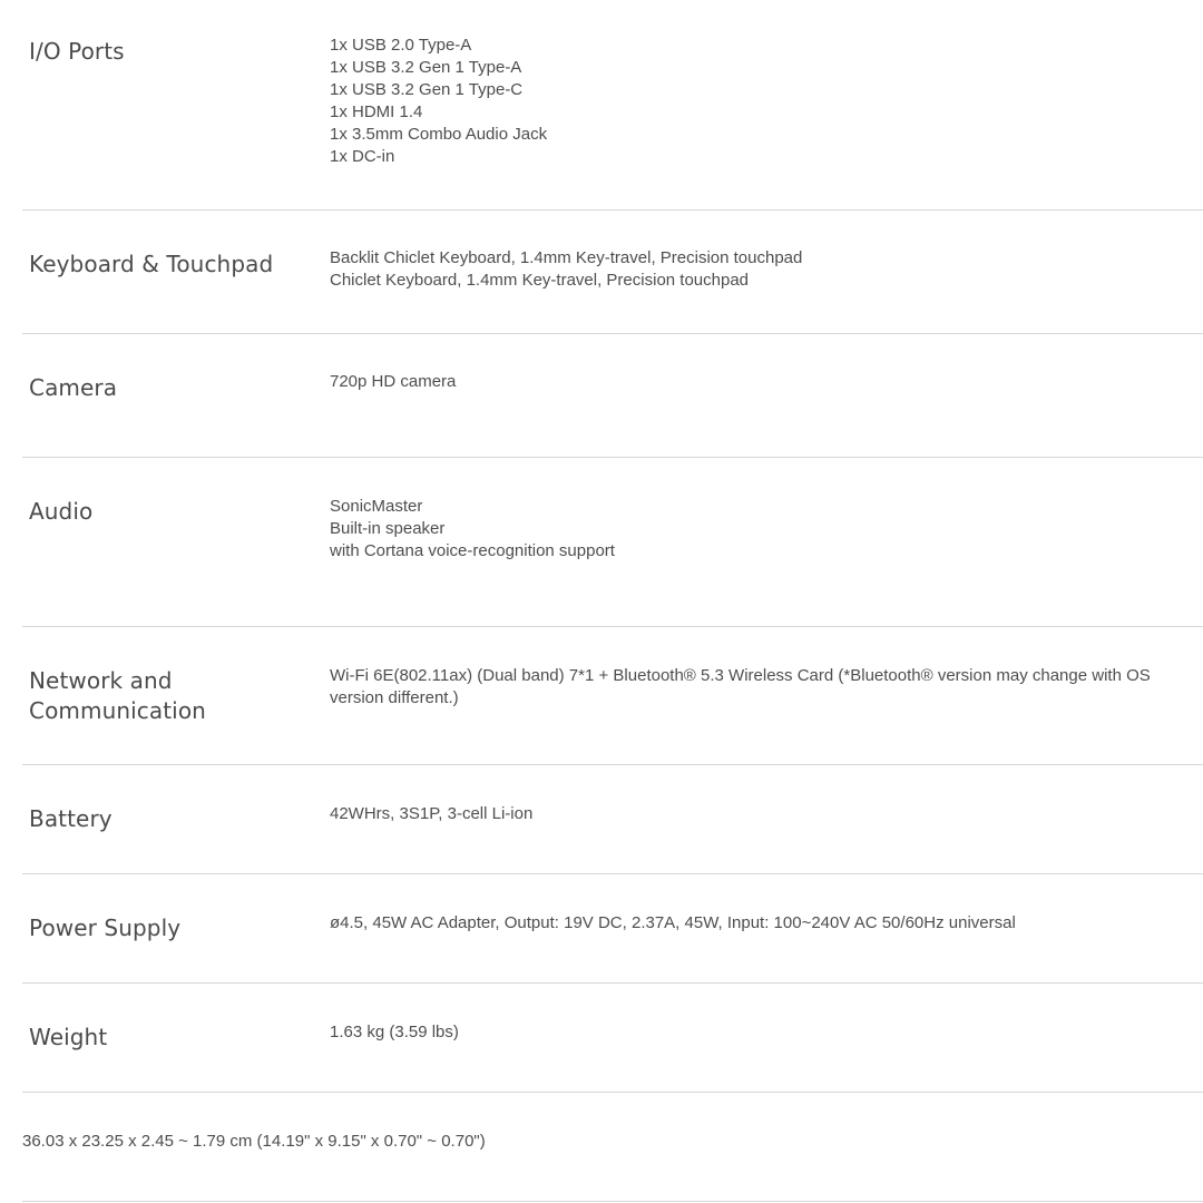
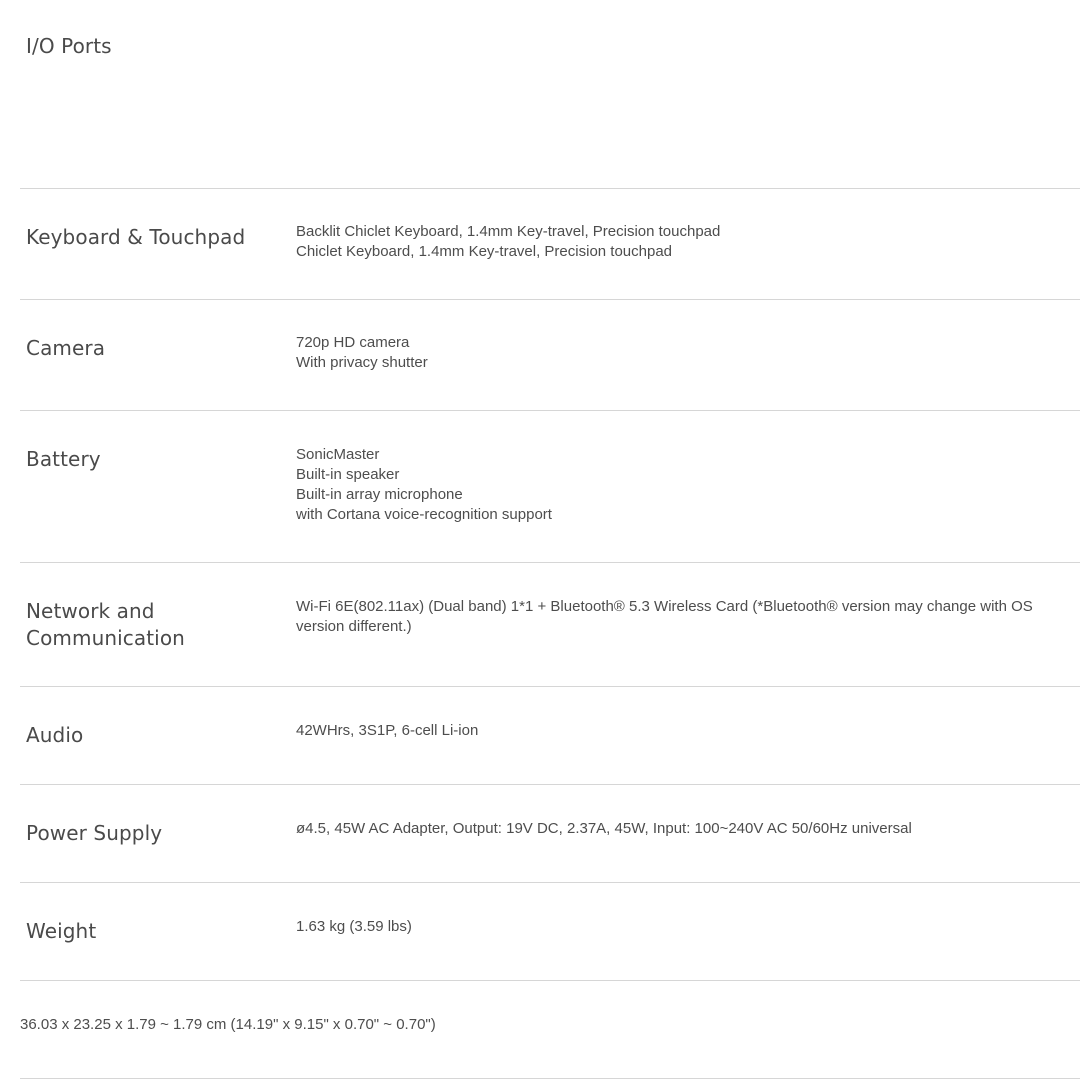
  I/O Ports
- 1x USB 2.0 Type-A
- 1x USB 3.2 Gen 1 Type-A
- 1x USB 3.2 Gen 1 Type-C
- 1x HDMI 1.4
- 1x 3.5mm Combo Audio Jack
- 1x DC-in
  Keyboard & Touchpad
  Backlit Chiclet Keyboard, 1.4mm Key-travel, Precision touchpad
  Chiclet Keyboard, 1.4mm Key-travel, Precision touchpad
  Camera
  720p HD camera
+ With privacy shutter
- Audio
+ Battery
  SonicMaster
  Built-in speaker
+ Built-in array microphone
  with Cortana voice-recognition support
  Network and Communication
- Wi-Fi 6E(802.11ax) (Dual band) 7*1 + Bluetooth® 5.3 Wireless Card (*Bluetooth® version may change with OS version different.)
+ Wi-Fi 6E(802.11ax) (Dual band) 1*1 + Bluetooth® 5.3 Wireless Card (*Bluetooth® version may change with OS version different.)
- Battery
+ Audio
- 42WHrs, 3S1P, 3-cell Li-ion
+ 42WHrs, 3S1P, 6-cell Li-ion
  Power Supply
  ø4.5, 45W AC Adapter, Output: 19V DC, 2.37A, 45W, Input: 100~240V AC 50/60Hz universal
  Weight
  1.63 kg (3.59 lbs)
- 36.03 x 23.25 x 2.45 ~ 1.79 cm (14.19" x 9.15" x 0.70" ~ 0.70")
+ 36.03 x 23.25 x 1.79 ~ 1.79 cm (14.19" x 9.15" x 0.70" ~ 0.70")
